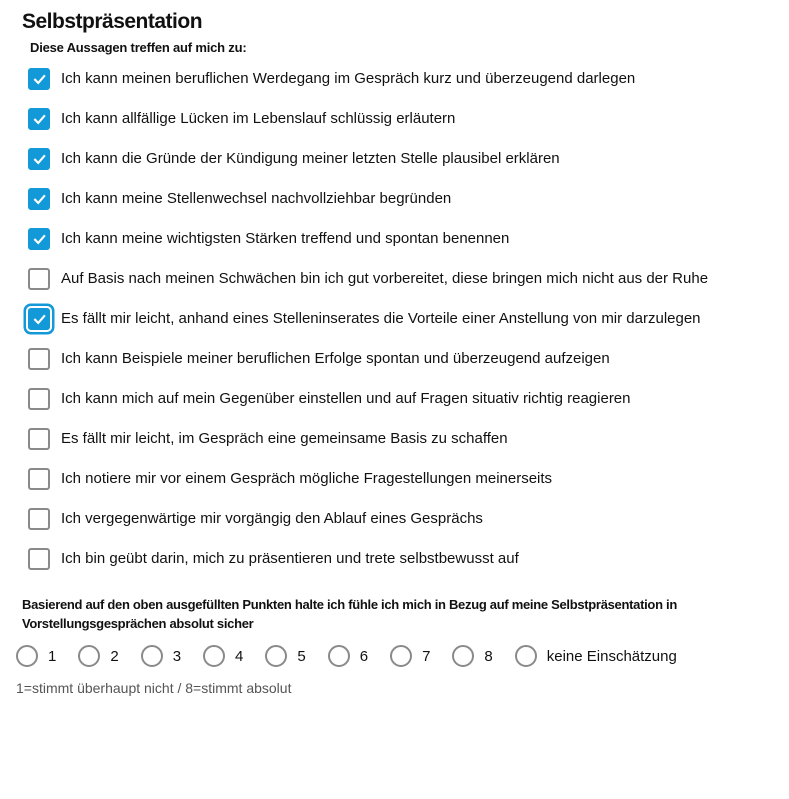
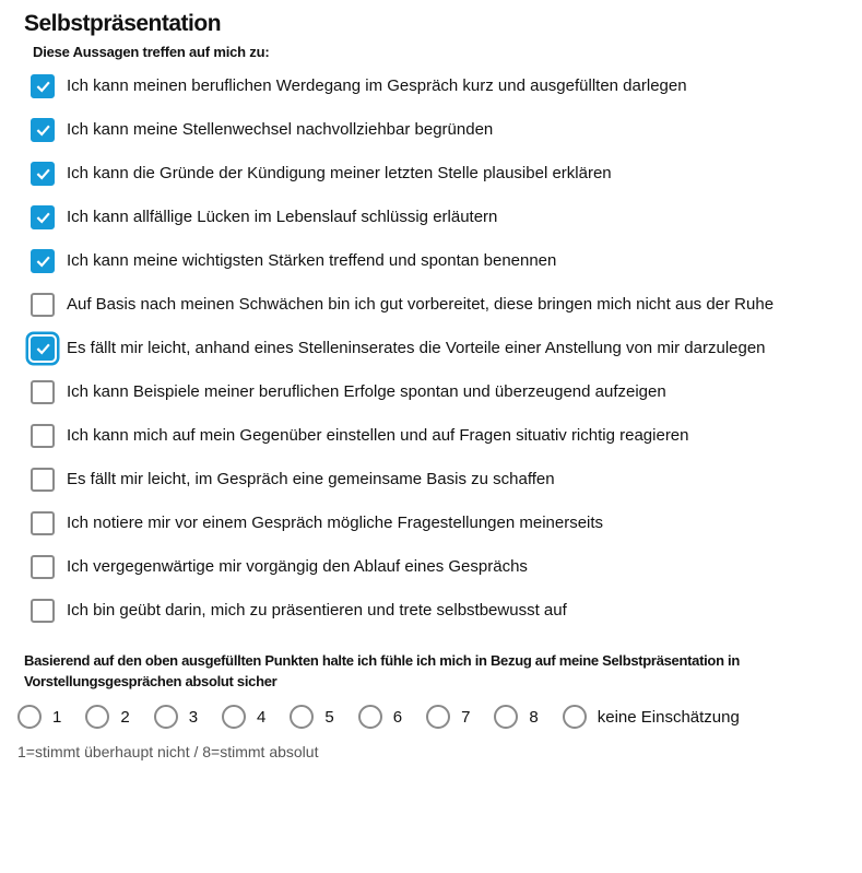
  Selbstpräsentation
  Diese Aussagen treffen auf mich zu:
- Ich kann meinen beruflichen Werdegang im Gespräch kurz und überzeugend darlegen
+ Ich kann meinen beruflichen Werdegang im Gespräch kurz und ausgefüllten darlegen
- Ich kann allfällige Lücken im Lebenslauf schlüssig erläutern
+ Ich kann meine Stellenwechsel nachvollziehbar begründen
  Ich kann die Gründe der Kündigung meiner letzten Stelle plausibel erklären
- Ich kann meine Stellenwechsel nachvollziehbar begründen
+ Ich kann allfällige Lücken im Lebenslauf schlüssig erläutern
  Ich kann meine wichtigsten Stärken treffend und spontan benennen
  Auf Basis nach meinen Schwächen bin ich gut vorbereitet, diese bringen mich nicht aus der Ruhe
  Es fällt mir leicht, anhand eines Stelleninserates die Vorteile einer Anstellung von mir darzulegen
  Ich kann Beispiele meiner beruflichen Erfolge spontan und überzeugend aufzeigen
  Ich kann mich auf mein Gegenüber einstellen und auf Fragen situativ richtig reagieren
  Es fällt mir leicht, im Gespräch eine gemeinsame Basis zu schaffen
  Ich notiere mir vor einem Gespräch mögliche Fragestellungen meinerseits
  Ich vergegenwärtige mir vorgängig den Ablauf eines Gesprächs
  Ich bin geübt darin, mich zu präsentieren und trete selbstbewusst auf
  Basierend auf den oben ausgefüllten Punkten halte ich fühle ich mich in Bezug auf meine Selbstpräsentation in Vorstellungsgesprächen absolut sicher
  1
  2
  3
  4
  5
  6
  7
  8
  keine Einschätzung
  1=stimmt überhaupt nicht / 8=stimmt absolut
